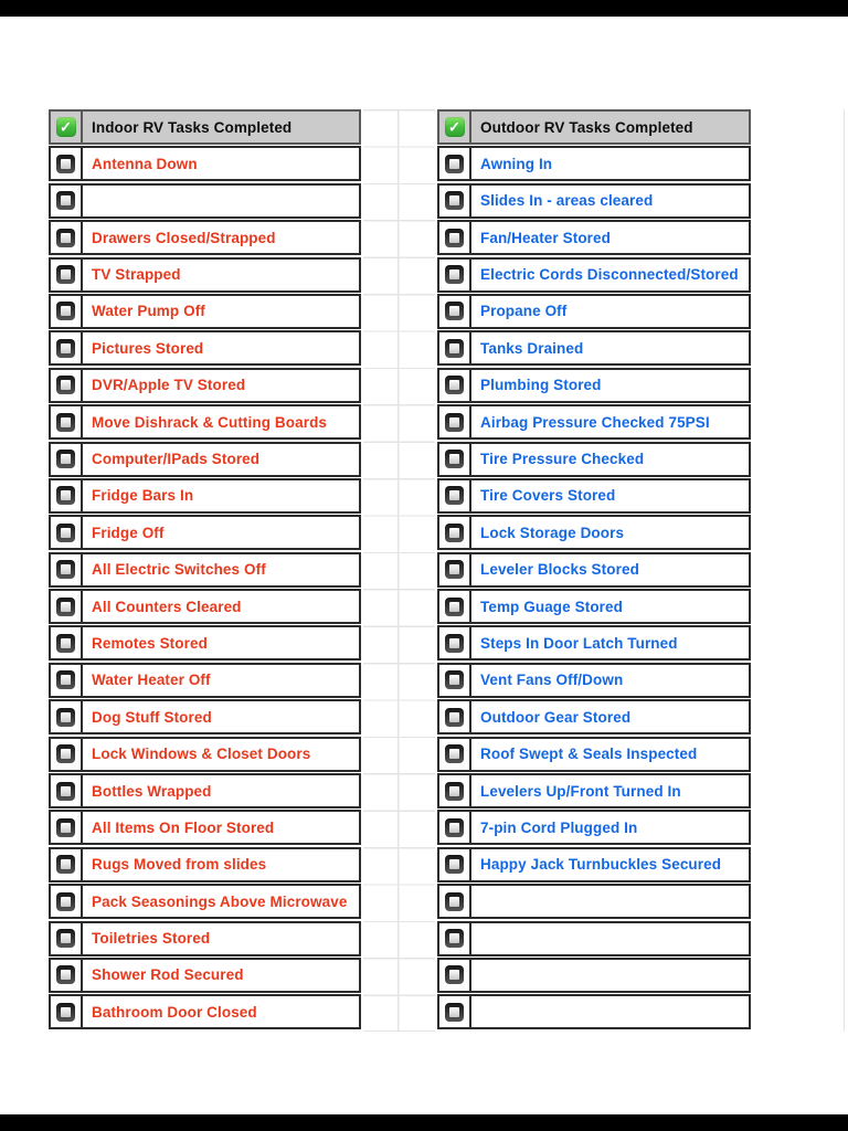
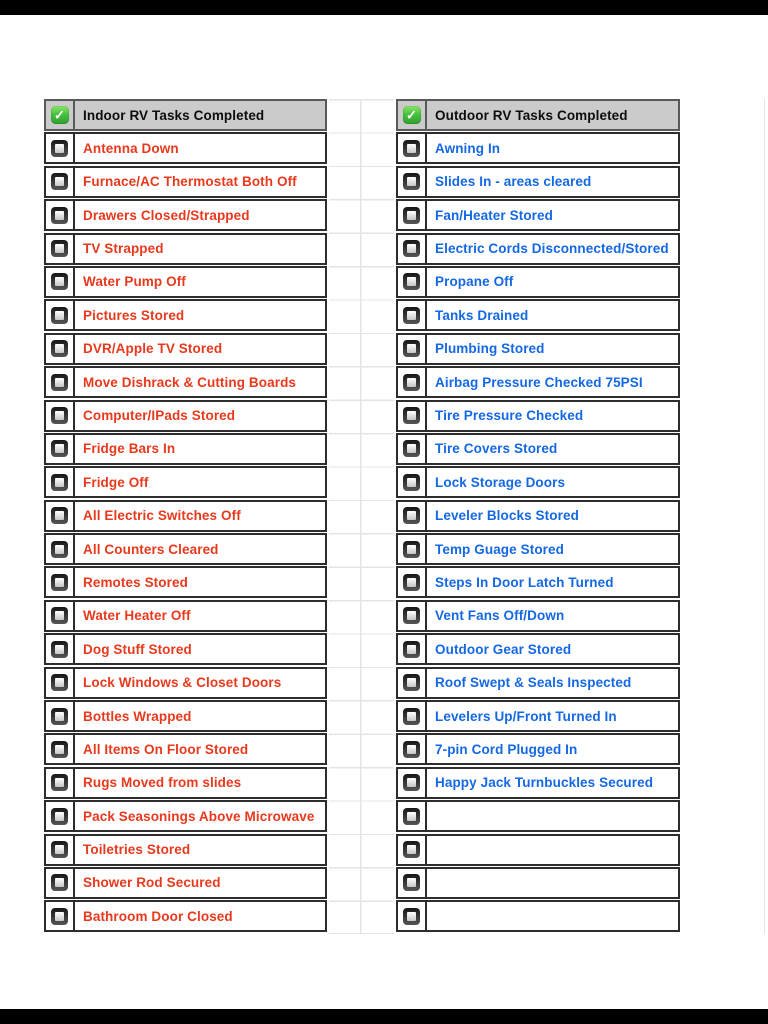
  ✓
  Indoor RV Tasks Completed
  Antenna Down
+ Furnace/AC Thermostat Both Off
  Drawers Closed/Strapped
  TV Strapped
  Water Pump Off
  Pictures Stored
  DVR/Apple TV Stored
  Move Dishrack & Cutting Boards
  Computer/IPads Stored
  Fridge Bars In
  Fridge Off
  All Electric Switches Off
  All Counters Cleared
  Remotes Stored
  Water Heater Off
  Dog Stuff Stored
  Lock Windows & Closet Doors
  Bottles Wrapped
  All Items On Floor Stored
  Rugs Moved from slides
  Pack Seasonings Above Microwave
  Toiletries Stored
  Shower Rod Secured
  Bathroom Door Closed
  ✓
  Outdoor RV Tasks Completed
  Awning In
  Slides In - areas cleared
  Fan/Heater Stored
  Electric Cords Disconnected/Stored
  Propane Off
  Tanks Drained
  Plumbing Stored
  Airbag Pressure Checked 75PSI
  Tire Pressure Checked
  Tire Covers Stored
  Lock Storage Doors
  Leveler Blocks Stored
  Temp Guage Stored
  Steps In Door Latch Turned
  Vent Fans Off/Down
  Outdoor Gear Stored
  Roof Swept & Seals Inspected
  Levelers Up/Front Turned In
  7-pin Cord Plugged In
  Happy Jack Turnbuckles Secured
